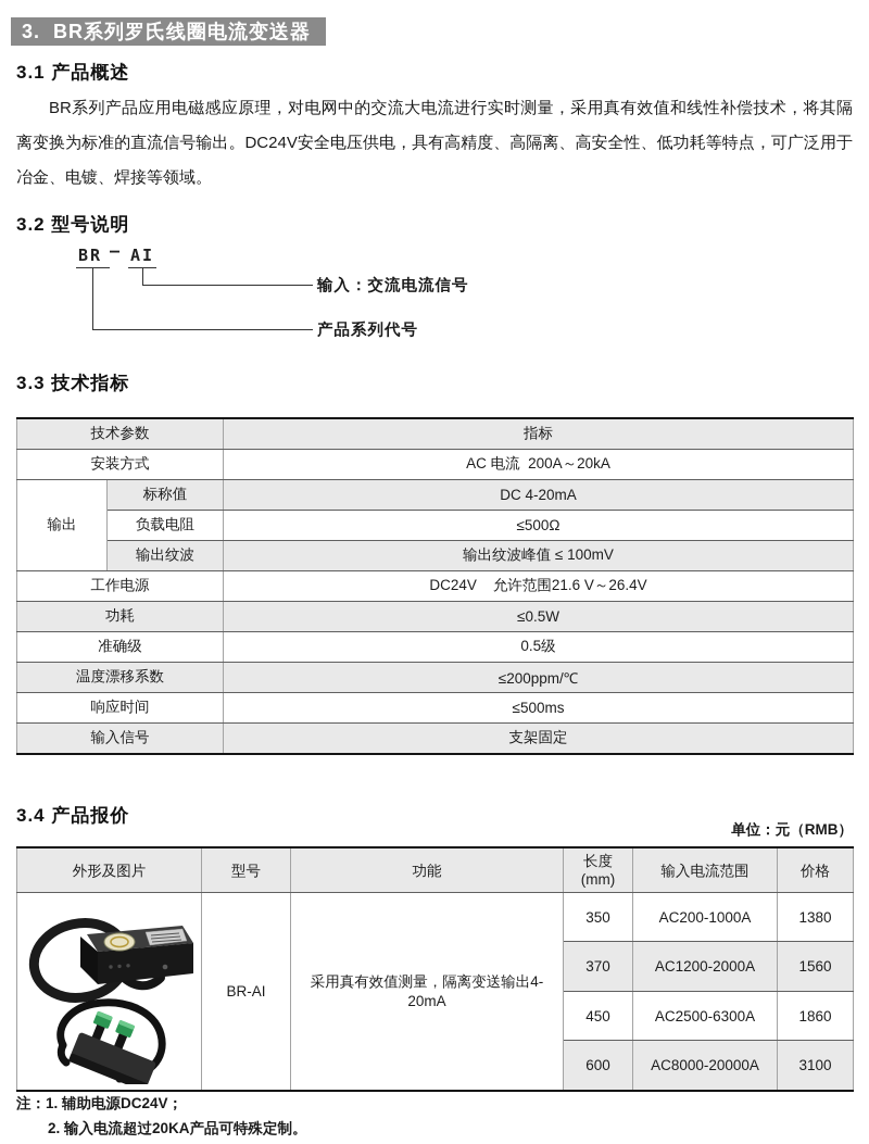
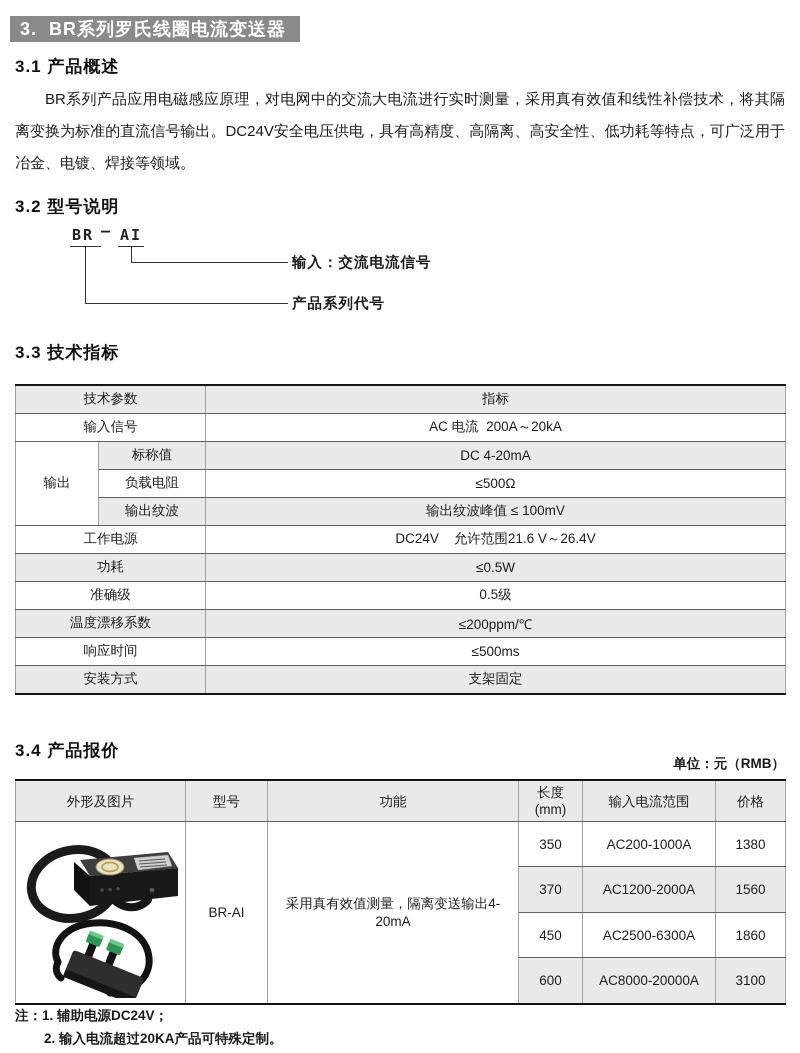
  3. BR系列罗氏线圈电流变送器
  3.1 产品概述
  BR系列产品应用电磁感应原理，对电网中的交流大电流进行实时测量，采用真有效值和线性补偿技术，将其隔离变换为标准的直流信号输出。DC24V安全电压供电，具有高精度、高隔离、高安全性、低功耗等特点，可广泛用于冶金、电镀、焊接等领域。
  3.2 型号说明
  BR
  –
  AI
  输入：交流电流信号
  产品系列代号
  3.3 技术指标
  技术参数	指标
- 安装方式	AC 电流 200A～20kA
+ 输入信号	AC 电流 200A～20kA
  输出	标称值	DC 4-20mA
  负载电阻	≤500Ω
  输出纹波	输出纹波峰值 ≤ 100mV
  工作电源	DC24V 允许范围21.6 V～26.4V
  功耗	≤0.5W
  准确级	0.5级
  温度漂移系数	≤200ppm/℃
  响应时间	≤500ms
- 输入信号	支架固定
+ 安装方式	支架固定
  3.4 产品报价
  单位：元（RMB）
  外形及图片	型号	功能	长度 (mm)	输入电流范围	价格
  	BR-AI	采用真有效值测量，隔离变送输出4-20mA	350	AC200-1000A	1380
  370	AC1200-2000A	1560
  450	AC2500-6300A	1860
  600	AC8000-20000A	3100
  注：1. 辅助电源DC24V；
  2. 输入电流超过20KA产品可特殊定制。
